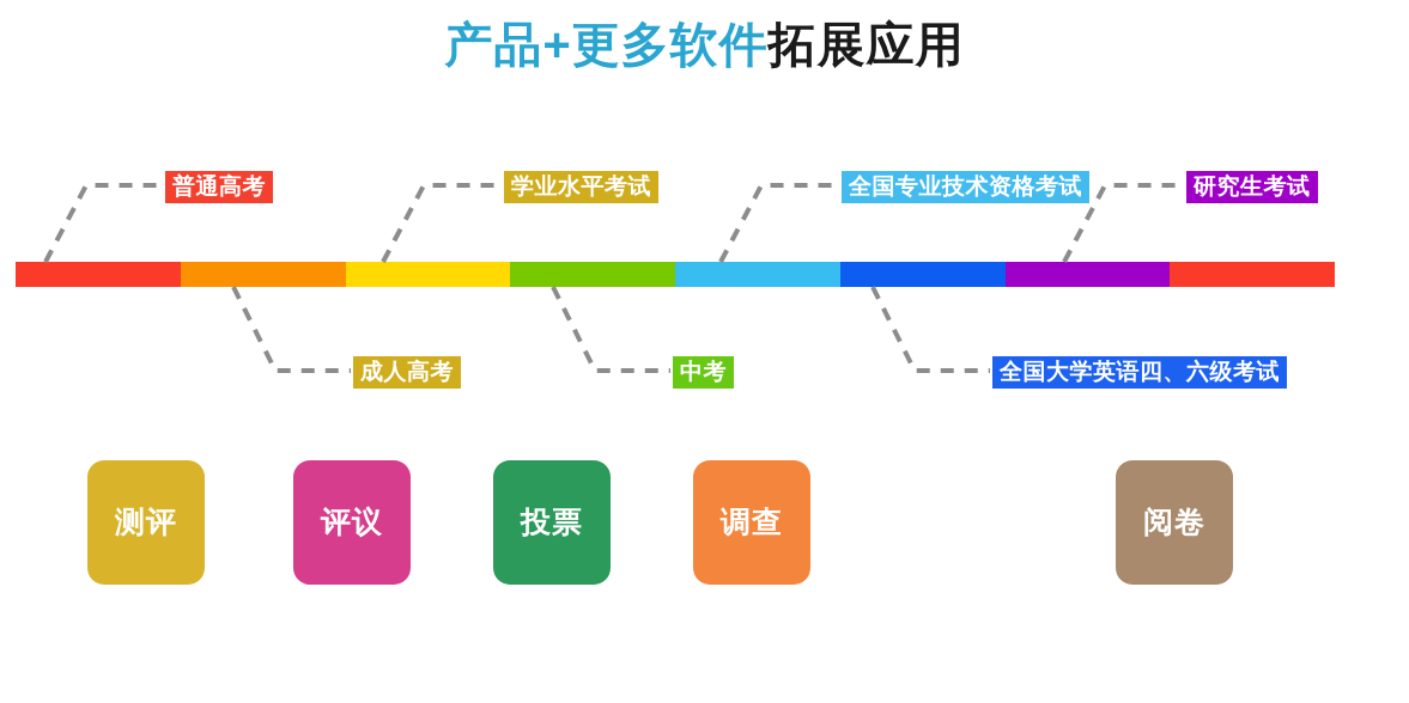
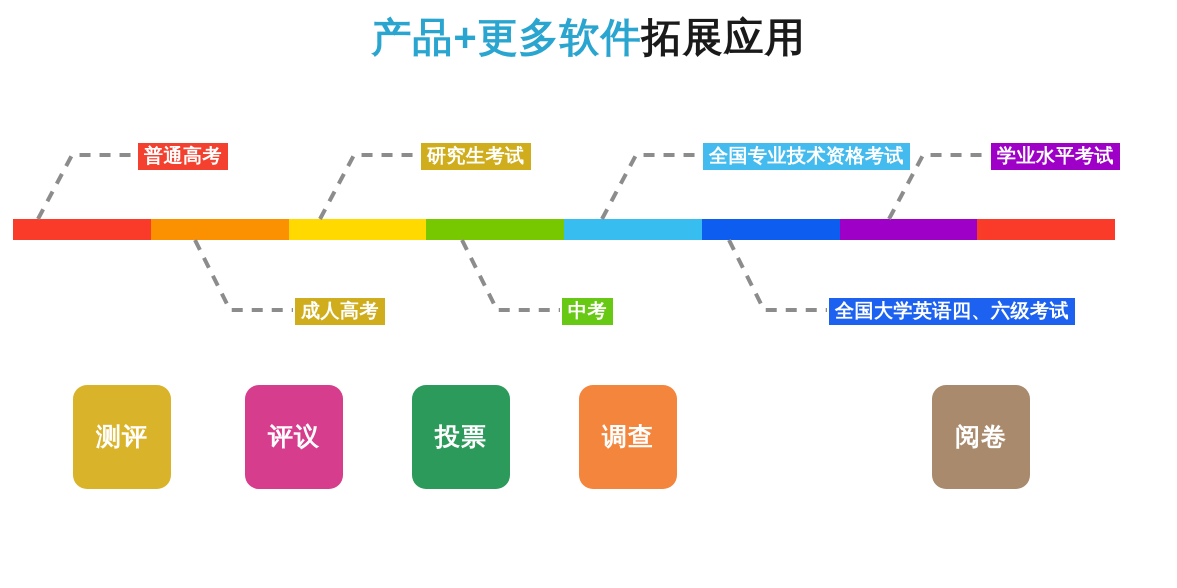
  产品+更多软件拓展应用
  普通高考
- 学业水平考试
+ 研究生考试
  全国专业技术资格考试
- 研究生考试
+ 学业水平考试
  成人高考
  中考
  全国大学英语四、六级考试
  测评
  评议
  投票
  调查
  阅卷
